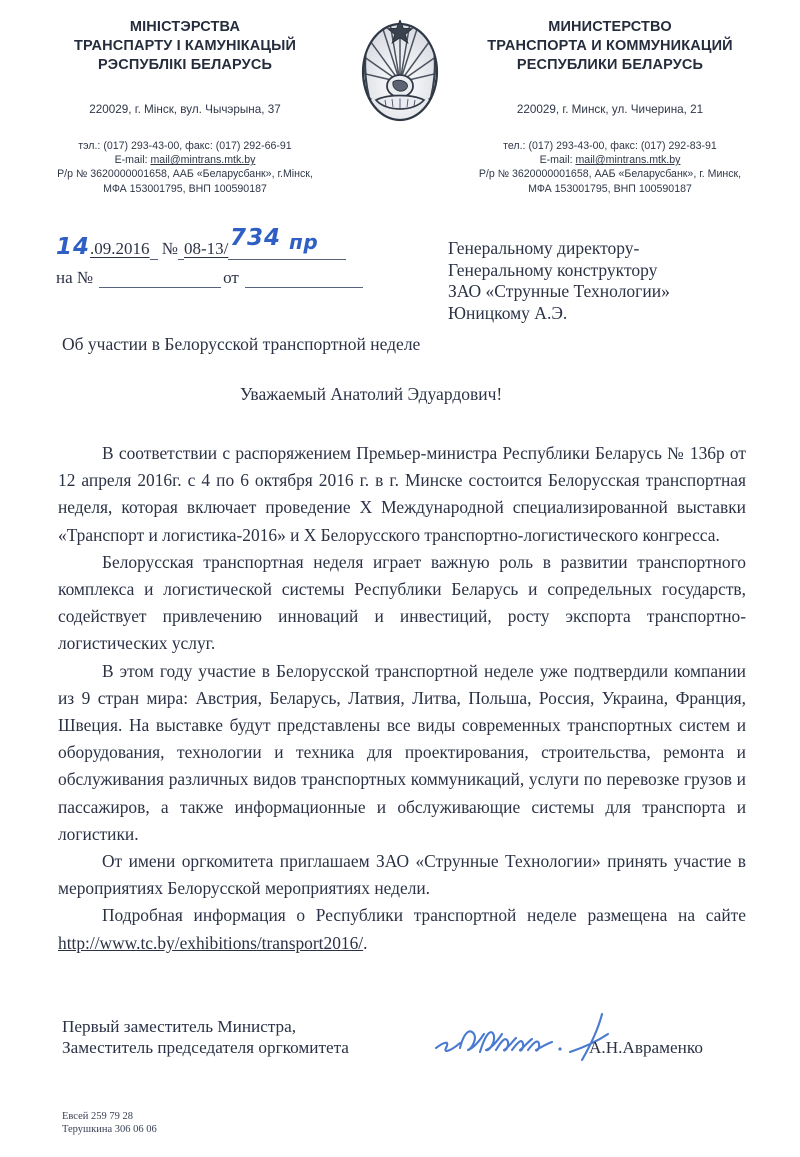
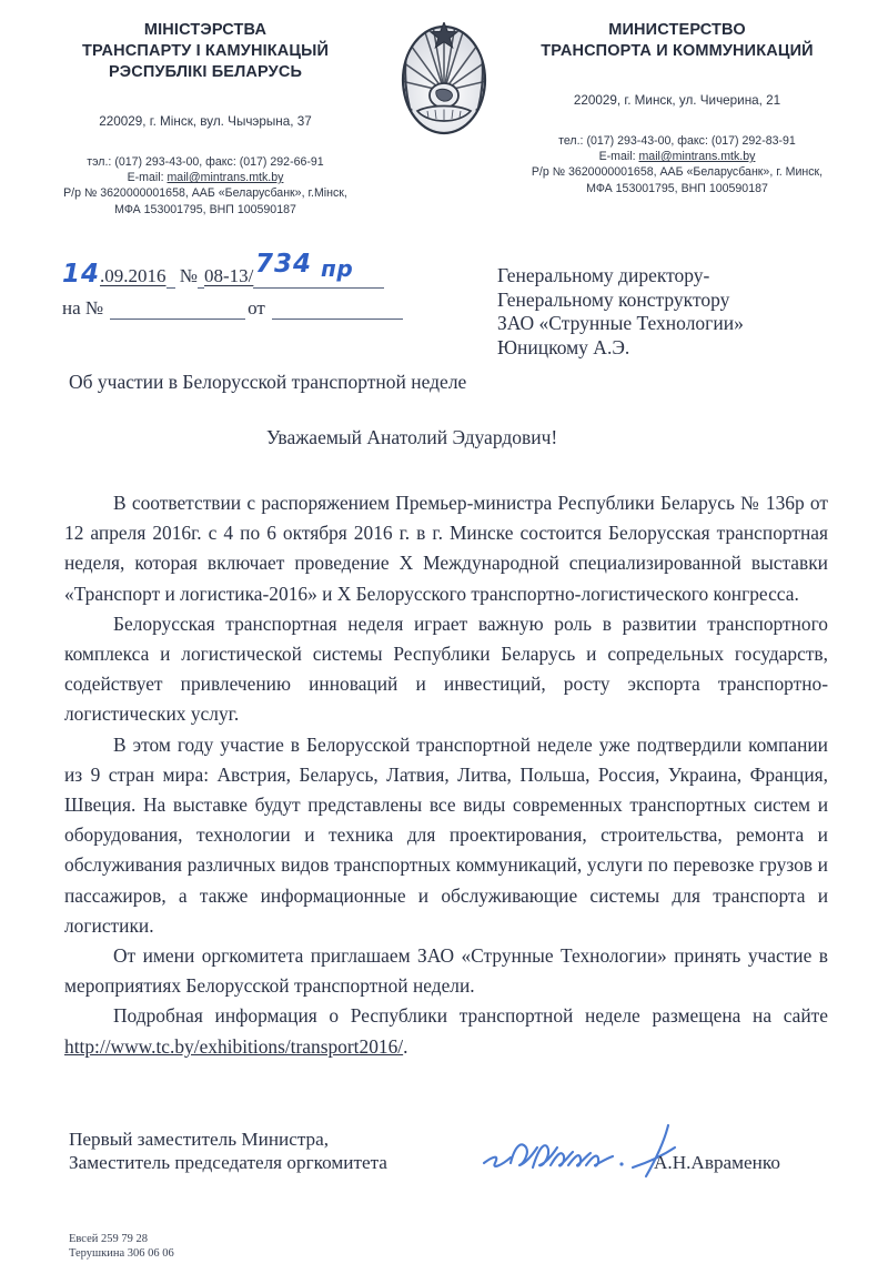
  МІНІСТЭРСТВА
  ТРАНСПАРТУ І КАМУНІКАЦЫЙ
  РЭСПУБЛІКІ БЕЛАРУСЬ
  220029, г. Мінск, вул. Чычэрына, 37
  тэл.: (017) 293-43-00, факс: (017) 292-66-91
  E-mail: mail@mintrans.mtk.by
  Р/р № 3620000001658, ААБ «Беларусбанк», г.Мінск,
  МФА 153001795, ВНП 100590187
  МИНИСТЕРСТВО
  ТРАНСПОРТА И КОММУНИКАЦИЙ
- РЕСПУБЛИКИ БЕЛАРУСЬ
  220029, г. Минск, ул. Чичерина, 21
  тел.: (017) 293-43-00, факс: (017) 292-83-91
  E-mail: mail@mintrans.mtk.by
  Р/р № 3620000001658, ААБ «Беларусбанк», г. Минск,
  МФА 153001795, ВНП 100590187
  14.09.2016 № 08-13/
  734
  пр
  на № от
  Генеральному директору-
  Генеральному конструктору
  ЗАО «Струнные Технологии»
  Юницкому А.Э.
  Об участии в Белорусской транспортной неделе
  Уважаемый Анатолий Эдуардович!
  В соответствии с распоряжением Премьер-министра Республики Беларусь № 136р от 12 апреля 2016г. с 4 по 6 октября 2016 г. в г. Минске состоится Белорусская транспортная неделя, которая включает проведение X Международной специализированной выставки «Транспорт и логистика-2016» и X Белорусского транспортно-логистического конгресса.
  Белорусская транспортная неделя играет важную роль в развитии транспортного комплекса и логистической системы Республики Беларусь и сопредельных государств, содействует привлечению инноваций и инвестиций, росту экспорта транспортно-логистических услуг.
  В этом году участие в Белорусской транспортной неделе уже подтвердили компании из 9 стран мира: Австрия, Беларусь, Латвия, Литва, Польша, Россия, Украина, Франция, Швеция. На выставке будут представлены все виды современных транспортных систем и оборудования, технологии и техника для проектирования, строительства, ремонта и обслуживания различных видов транспортных коммуникаций, услуги по перевозке грузов и пассажиров, а также информационные и обслуживающие системы для транспорта и логистики.
- От имени оргкомитета приглашаем ЗАО «Струнные Технологии» принять участие в мероприятиях Белорусской мероприятиях недели.
+ От имени оргкомитета приглашаем ЗАО «Струнные Технологии» принять участие в мероприятиях Белорусской транспортной недели.
  Подробная информация о Республики транспортной неделе размещена на сайте http://www.tc.by/exhibitions/transport2016/.
  Первый заместитель Министра,
  Заместитель председателя оргкомитета
  А.Н.Авраменко
  Евсей 259 79 28
  Терушкина 306 06 06
